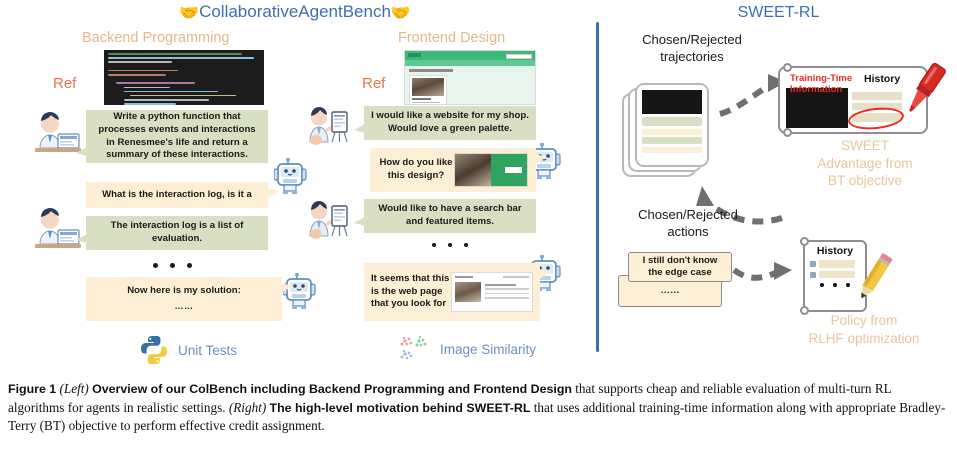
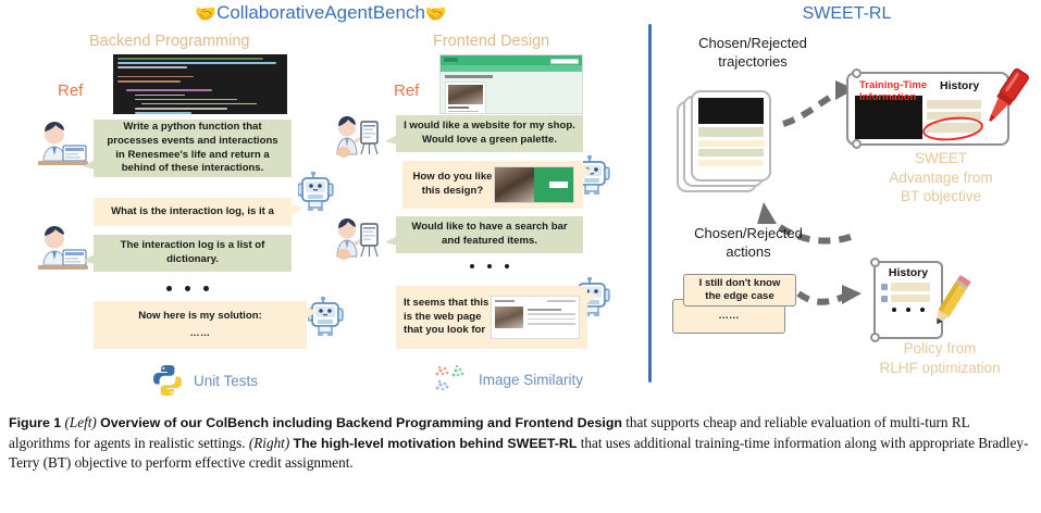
  🤝CollaborativeAgentBench🤝
  Backend Programming
  Frontend Design
  Ref
  Ref
- Write a python function that processes events and interactions in Renesmee's life and return a summary of these interactions.
+ Write a python function that processes events and interactions in Renesmee's life and return a behind of these interactions.
  What is the interaction log, is it a
- The interaction log is a list of evaluation.
+ The interaction log is a list of dictionary.
  Now here is my solution:
  ……
  Unit Tests
  I would like a website for my shop. Would love a green palette.
  How do you like this design?
  Would like to have a search bar and featured items.
  It seems that this is the web page that you look for
  Image Similarity
  SWEET-RL
  Chosen/Rejected
  trajectories
  Training-Time
  Information
  History
  SWEET
  Advantage from
  BT objective
  Chosen/Rejected
  actions
  ……
  I still don't know
  the edge case
  History
  Policy from
  RLHF optimization
  Figure 1 (Left) Overview of our ColBench including Backend Programming and Frontend Design that supports cheap and reliable evaluation of multi-turn RL algorithms for agents in realistic settings. (Right) The high-level motivation behind SWEET-RL that uses additional training-time information along with appropriate Bradley-Terry (BT) objective to perform effective credit assignment.
